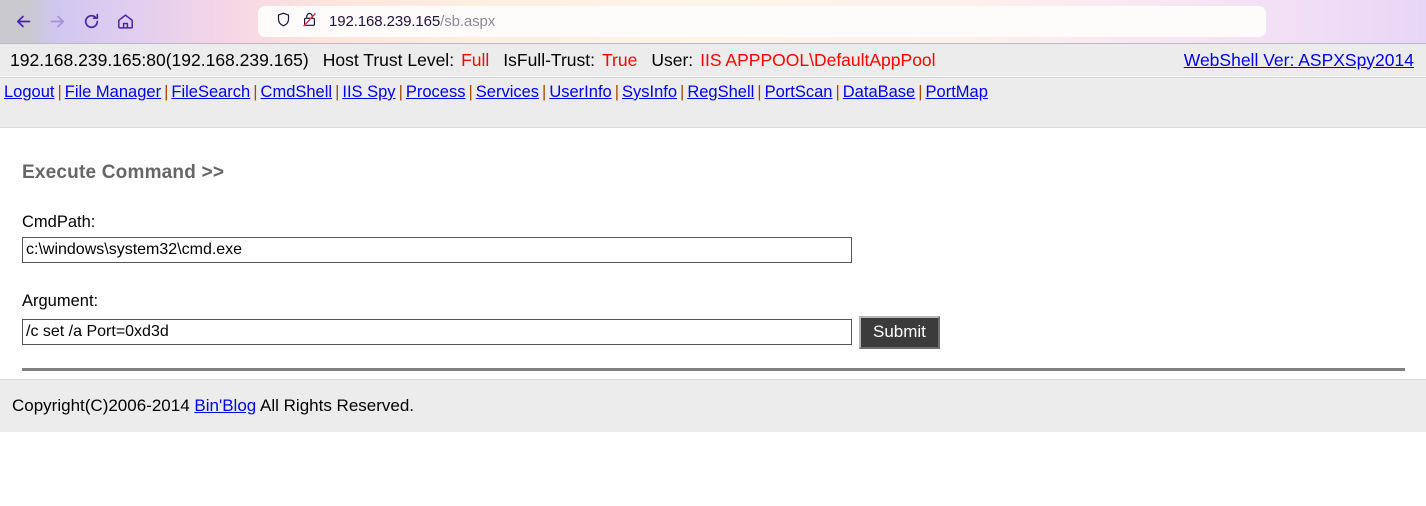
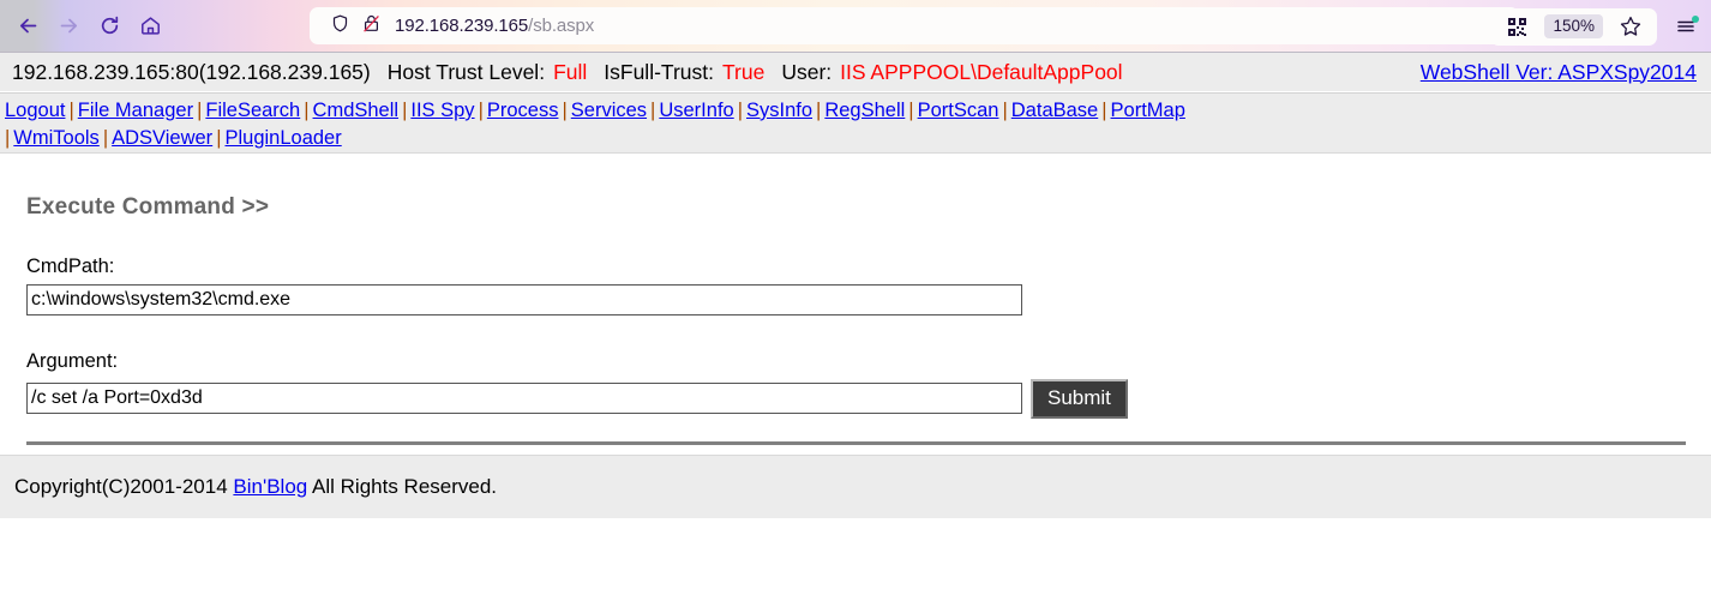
  192.168.239.165/sb.aspx
+ 150%
  192.168.239.165:80(192.168.239.165) Host Trust Level: Full IsFull-Trust: True User: IIS APPPOOL\DefaultAppPool
  WebShell Ver: ASPXSpy2014
  Logout | File Manager | FileSearch | CmdShell | IIS Spy | Process | Services | UserInfo | SysInfo | RegShell | PortScan | DataBase | PortMap
+ | WmiTools | ADSViewer | PluginLoader
  Execute Command >>
  CmdPath:
  c:\windows\system32\cmd.exe
  Argument:
  /c set /a Port=0xd3d
  Submit
- Copyright(C)2006-2014 Bin'Blog All Rights Reserved.
+ Copyright(C)2001-2014 Bin'Blog All Rights Reserved.
